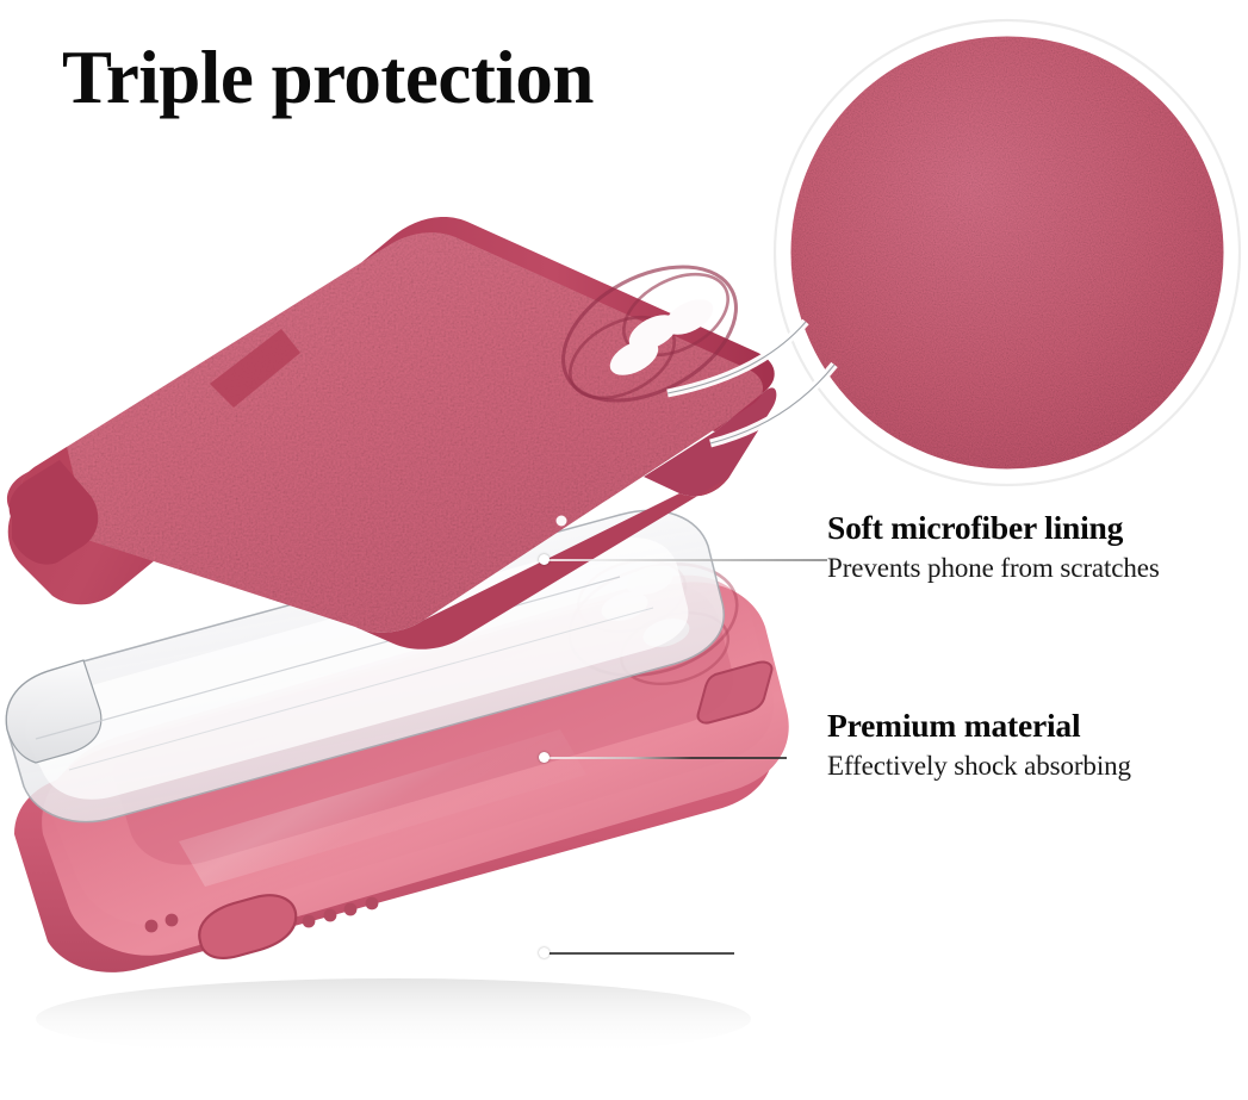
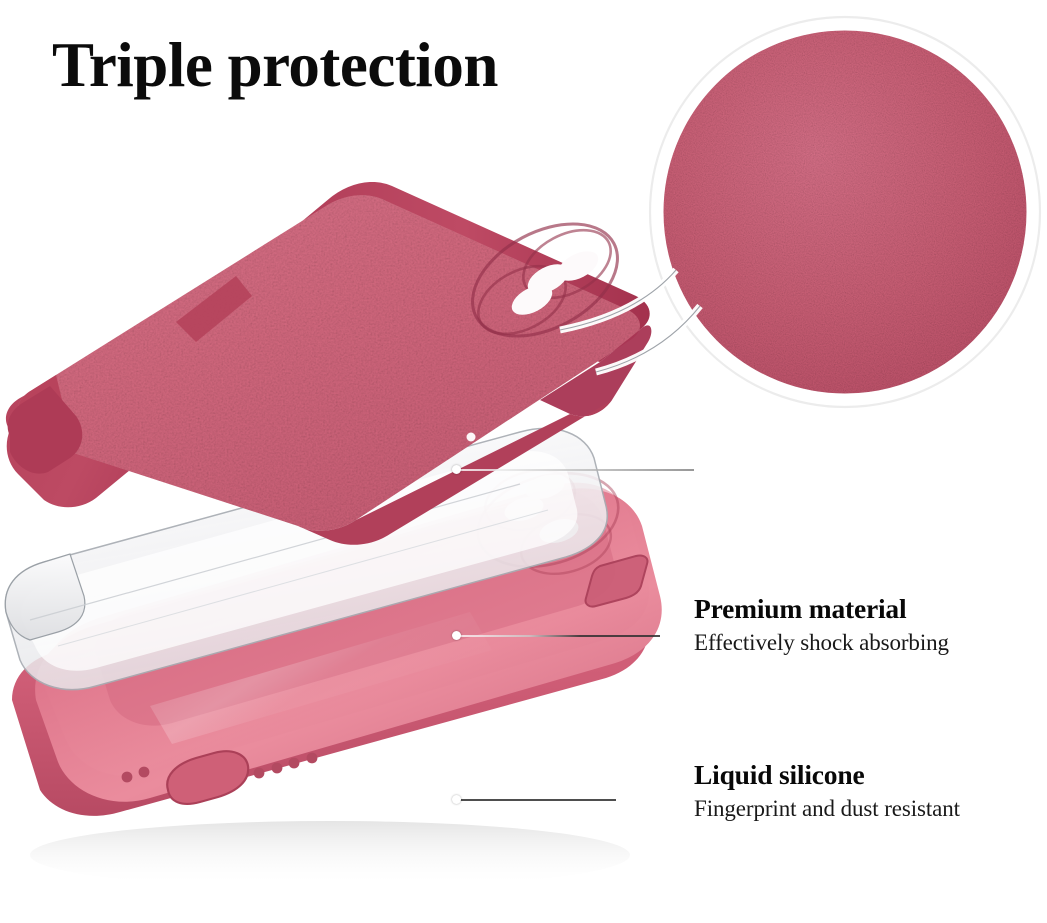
  Triple protection
- Soft microfiber lining
- Prevents phone from scratches
  Premium material
  Effectively shock absorbing
+ Liquid silicone
+ Fingerprint and dust resistant
